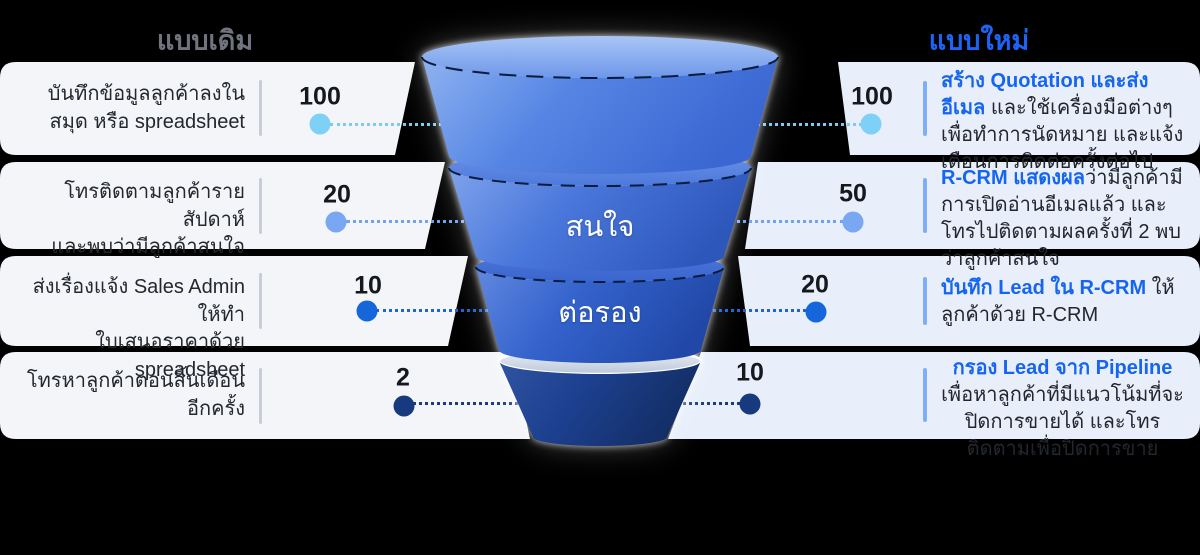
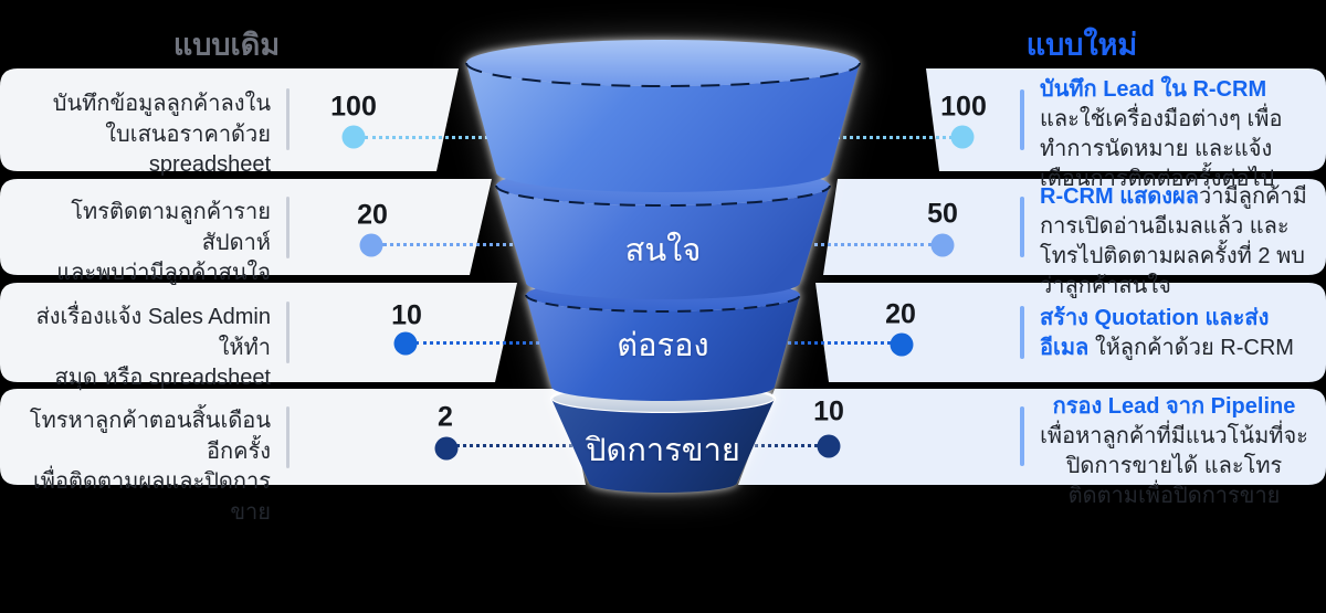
  แบบเดิม
  แบบใหม่
  บันทึกข้อมูลลูกค้าลงใน
- สมุด หรือ spreadsheet
+ ใบเสนอราคาด้วย spreadsheet
  โทรติดตามลูกค้ารายสัปดาห์
  และพบว่ามีลูกค้าสนใจ
  ส่งเรื่องแจ้ง Sales Admin ให้ทำ
- ใบเสนอราคาด้วย spreadsheet
+ สมุด หรือ spreadsheet
  โทรหาลูกค้าตอนสิ้นเดือนอีกครั้ง
+ เพื่อติดตามผลและปิดการขาย
  100
  20
  10
  2
  100
  50
  20
  10
- สร้าง Quotation และส่งอีเมล และใช้เครื่องมือต่างๆ เพื่อทำการนัดหมาย และแจ้งเตือนการติดต่อครั้งต่อไป
+ บันทึก Lead ใน R-CRM และใช้เครื่องมือต่างๆ เพื่อทำการนัดหมาย และแจ้งเตือนการติดต่อครั้งต่อไป
  R-CRM แสดงผลว่ามีลูกค้ามีการเปิดอ่านอีเมลแล้ว และโทรไปติดตามผลครั้งที่ 2 พบว่าลูกค้าสนใจ
- บันทึก Lead ใน R-CRM ให้ลูกค้าด้วย R-CRM
+ สร้าง Quotation และส่งอีเมล ให้ลูกค้าด้วย R-CRM
  กรอง Lead จาก Pipeline เพื่อหาลูกค้าที่มีแนวโน้มที่จะปิดการขายได้ และโทรติดตามเพื่อปิดการขาย
  สนใจ
  ต่อรอง
+ ปิดการขาย
